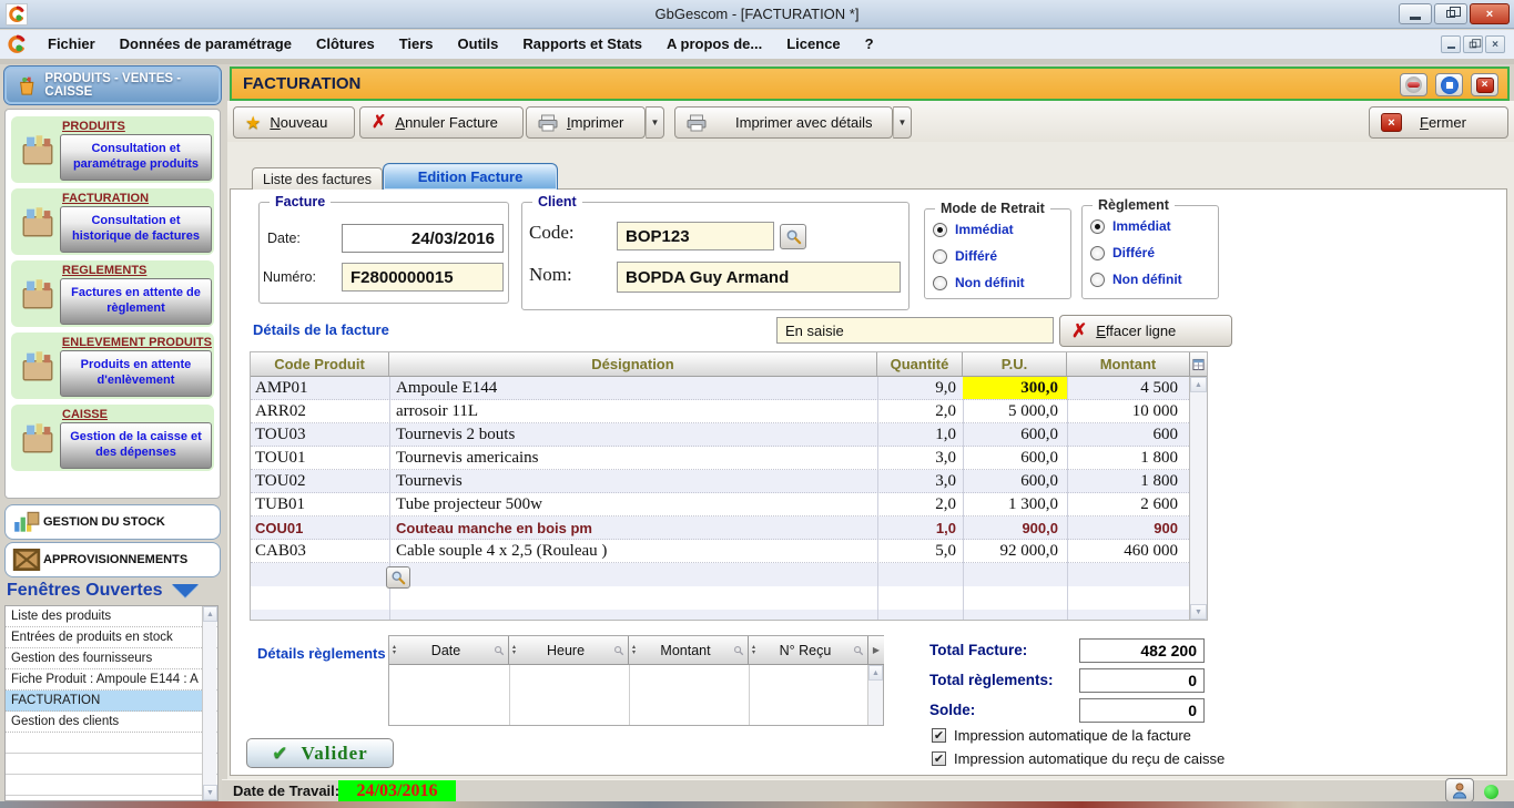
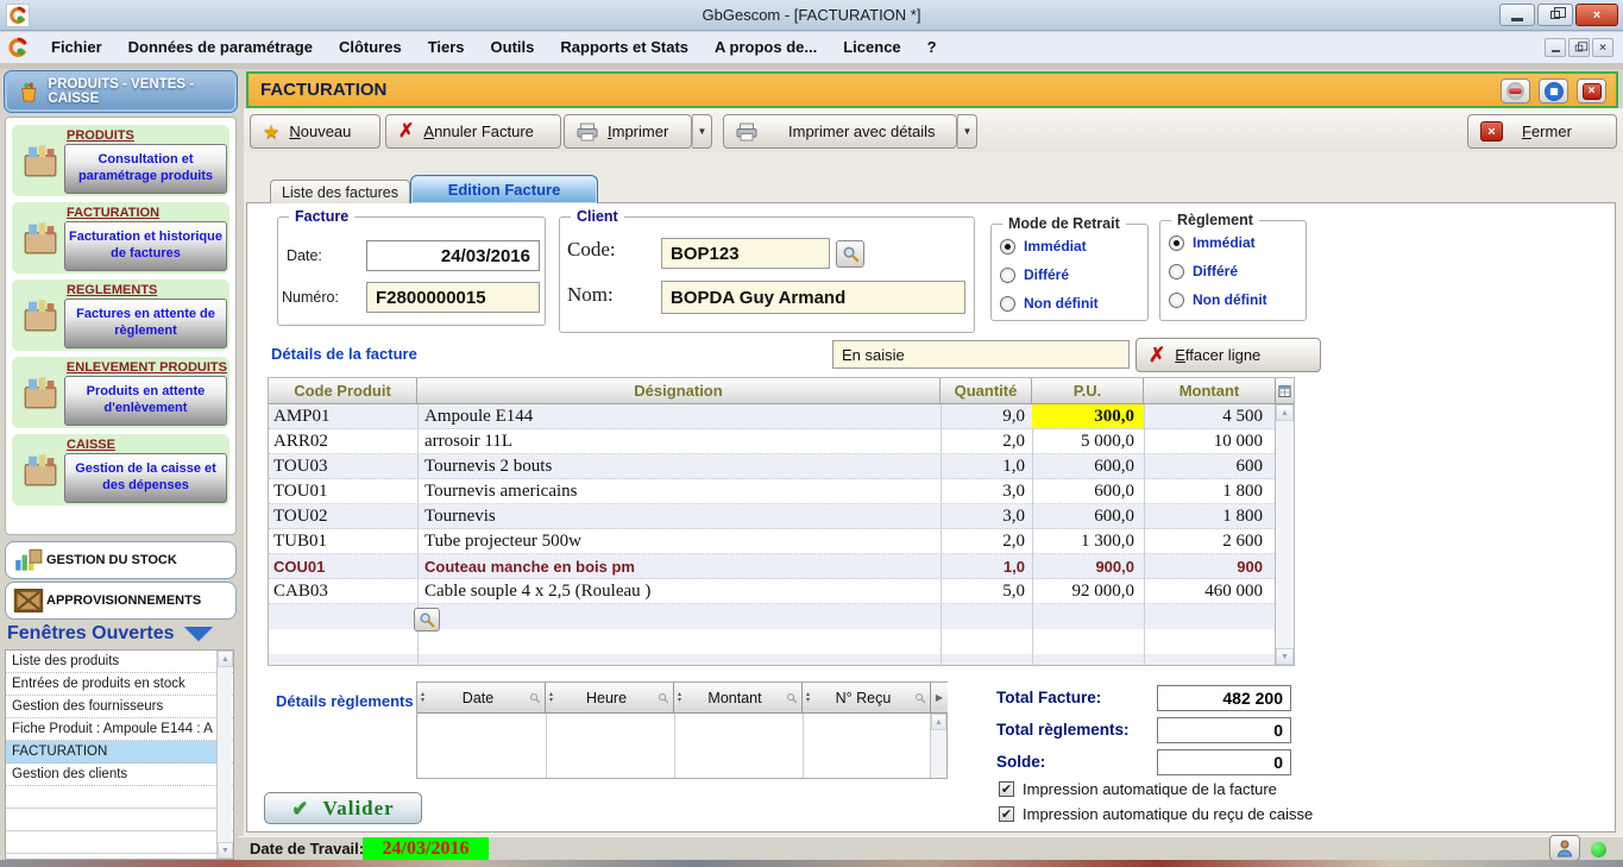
  GbGescom - [FACTURATION *]
  ×
  Fichier Données de paramétrage Clôtures Tiers Outils Rapports et Stats A propos de... Licence ?
  ×
  PRODUITS - VENTES - CAISSE
  PRODUITS
  Consultation et paramétrage produits
  FACTURATION
- Consultation et historique de factures
+ Facturation et historique de factures
  REGLEMENTS
  Factures en attente de règlement
  ENLEVEMENT PRODUITS
  Produits en attente d'enlèvement
  CAISSE
  Gestion de la caisse et des dépenses
  GESTION DU STOCK
  APPROVISIONNEMENTS
  Fenêtres Ouvertes
  Liste des produits
  Entrées de produits en stock
  Gestion des fournisseurs
  Fiche Produit : Ampoule E144 : A
  FACTURATION
  Gestion des clients
  FACTURATION
  ×
  ★
  Nouveau
  ✗
  Annuler Facture
  Imprimer
  ▼
  Imprimer avec détails
  ▼
  ×
  Fermer
  Liste des factures
  Edition Facture
  Facture
  Date:
  24/03/2016
  Numéro:
  F2800000015
  Client
  Code:
  BOP123
  Nom:
  BOPDA Guy Armand
  Mode de Retrait
  Immédiat
  Différé
  Non définit
  Règlement
  Immédiat
  Différé
  Non définit
  Détails de la facture
  En saisie
  ✗
  Effacer ligne
  Code Produit
  Désignation
  Quantité
  P.U.
  Montant
  AMP01
  Ampoule E144
  9,0
  300,0
  4 500
  ARR02
  arrosoir 11L
  2,0
  5 000,0
  10 000
  TOU03
  Tournevis 2 bouts
  1,0
  600,0
  600
  TOU01
  Tournevis americains
  3,0
  600,0
  1 800
  TOU02
  Tournevis
  3,0
  600,0
  1 800
  TUB01
  Tube projecteur 500w
  2,0
  1 300,0
  2 600
  COU01
  Couteau manche en bois pm
  1,0
  900,0
  900
  CAB03
  Cable souple 4 x 2,5 (Rouleau )
  5,0
  92 000,0
  460 000
  Détails règlements
  Date
  Heure
  Montant
  N° Reçu
  ▶
  Total Facture:
  482 200
  Total règlements:
  0
  Solde:
  0
  ✔
  Impression automatique de la facture
  ✔
  Impression automatique du reçu de caisse
  ✔
  Valider
  Date de Travail:
  24/03/2016
